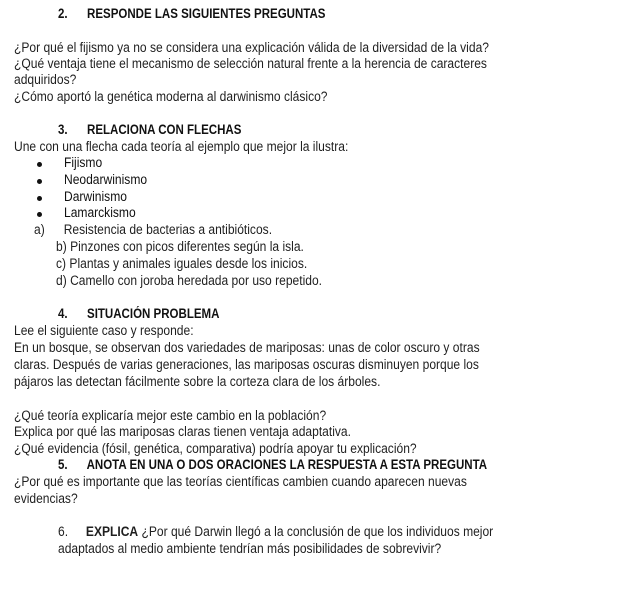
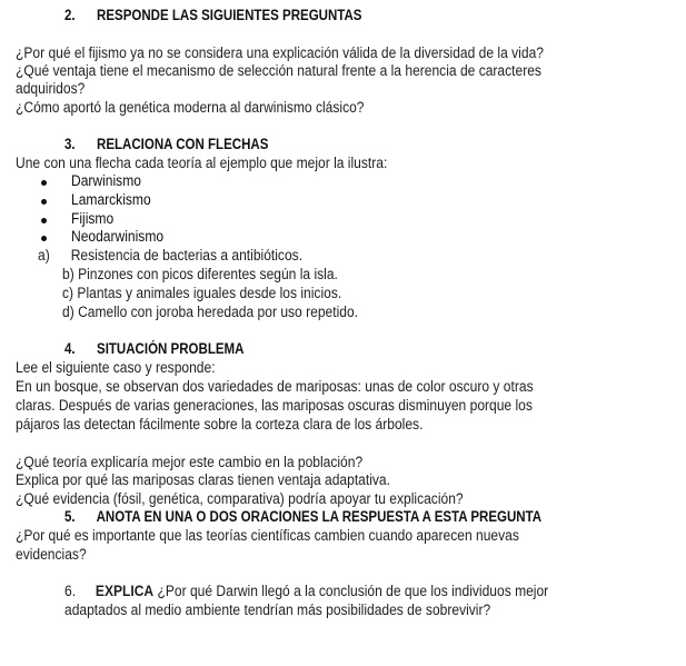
  2. RESPONDE LAS SIGUIENTES PREGUNTAS
  ¿Por qué el fijismo ya no se considera una explicación válida de la diversidad de la vida?
  ¿Qué ventaja tiene el mecanismo de selección natural frente a la herencia de caracteres
  adquiridos?
  ¿Cómo aportó la genética moderna al darwinismo clásico?
  3. RELACIONA CON FLECHAS
  Une con una flecha cada teoría al ejemplo que mejor la ilustra:
- Fijismo
+ Darwinismo
- Neodarwinismo
+ Lamarckismo
- Darwinismo
+ Fijismo
- Lamarckismo
+ Neodarwinismo
  a) Resistencia de bacterias a antibióticos.
  b) Pinzones con picos diferentes según la isla.
  c) Plantas y animales iguales desde los inicios.
  d) Camello con joroba heredada por uso repetido.
  4. SITUACIÓN PROBLEMA
  Lee el siguiente caso y responde:
  En un bosque, se observan dos variedades de mariposas: unas de color oscuro y otras
  claras. Después de varias generaciones, las mariposas oscuras disminuyen porque los
  pájaros las detectan fácilmente sobre la corteza clara de los árboles.
  ¿Qué teoría explicaría mejor este cambio en la población?
  Explica por qué las mariposas claras tienen ventaja adaptativa.
  ¿Qué evidencia (fósil, genética, comparativa) podría apoyar tu explicación?
  5. ANOTA EN UNA O DOS ORACIONES LA RESPUESTA A ESTA PREGUNTA
  ¿Por qué es importante que las teorías científicas cambien cuando aparecen nuevas
  evidencias?
  6. EXPLICA ¿Por qué Darwin llegó a la conclusión de que los individuos mejor
  adaptados al medio ambiente tendrían más posibilidades de sobrevivir?
